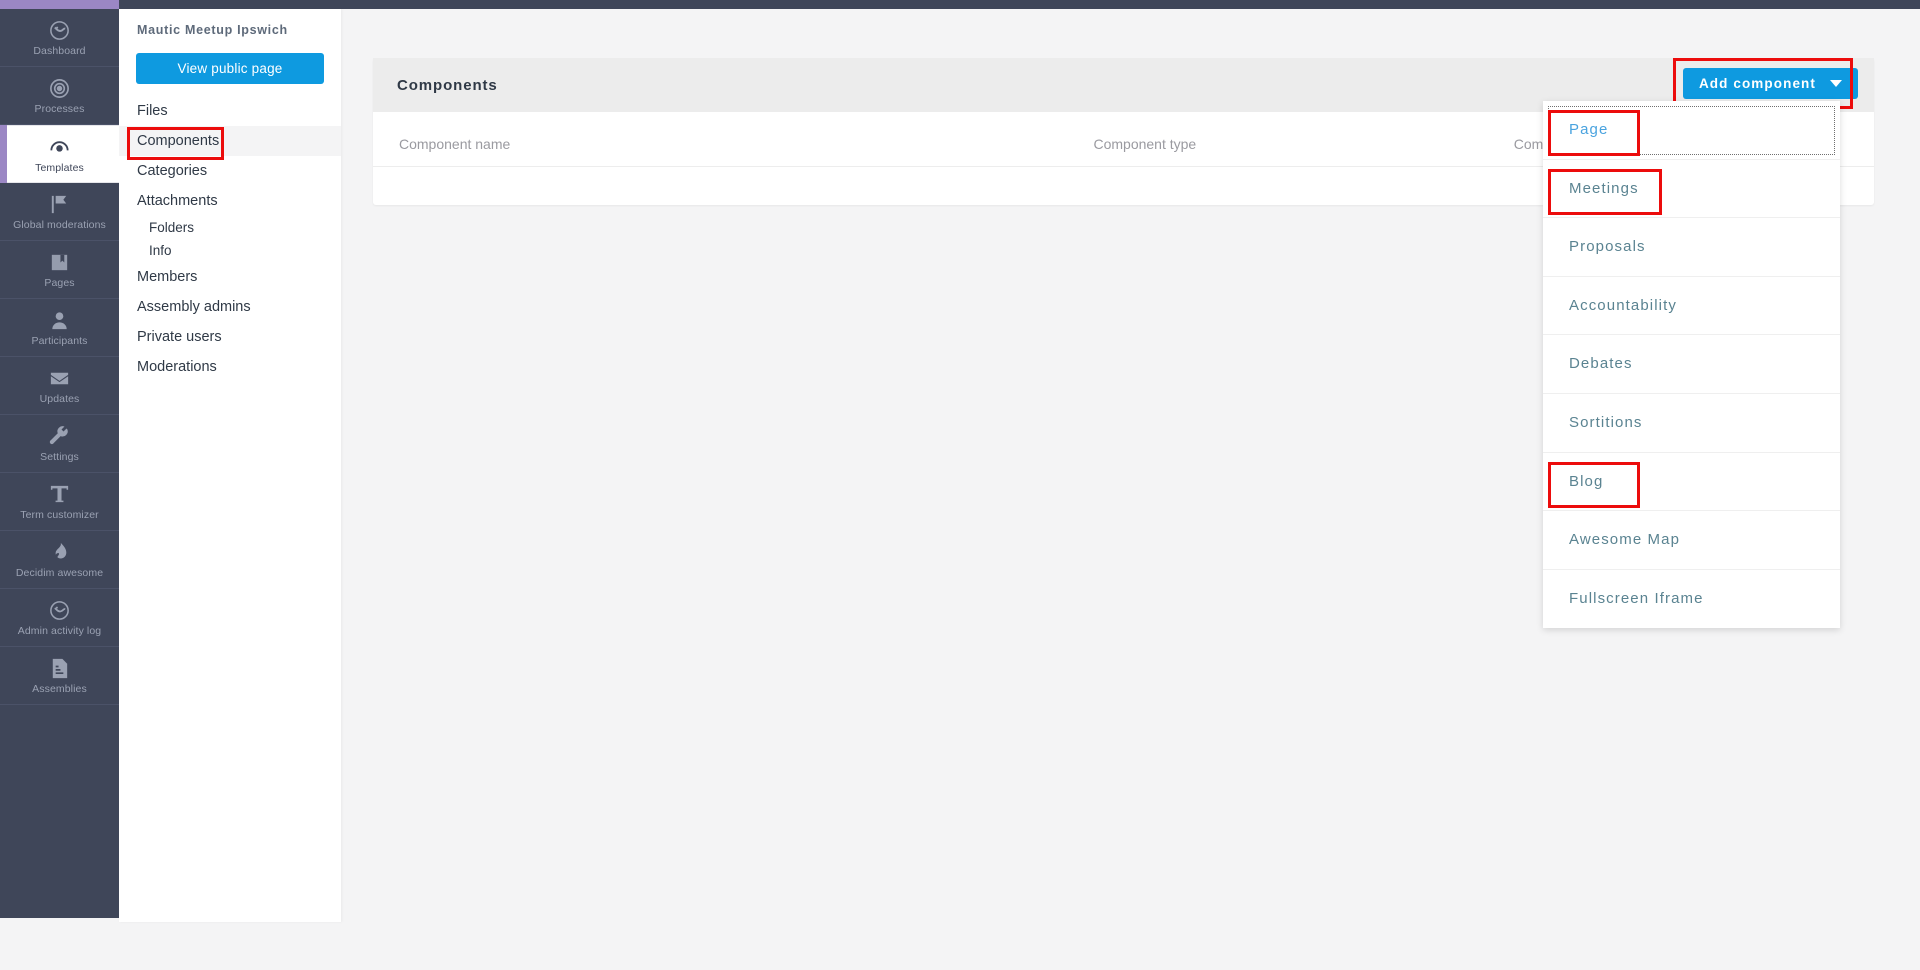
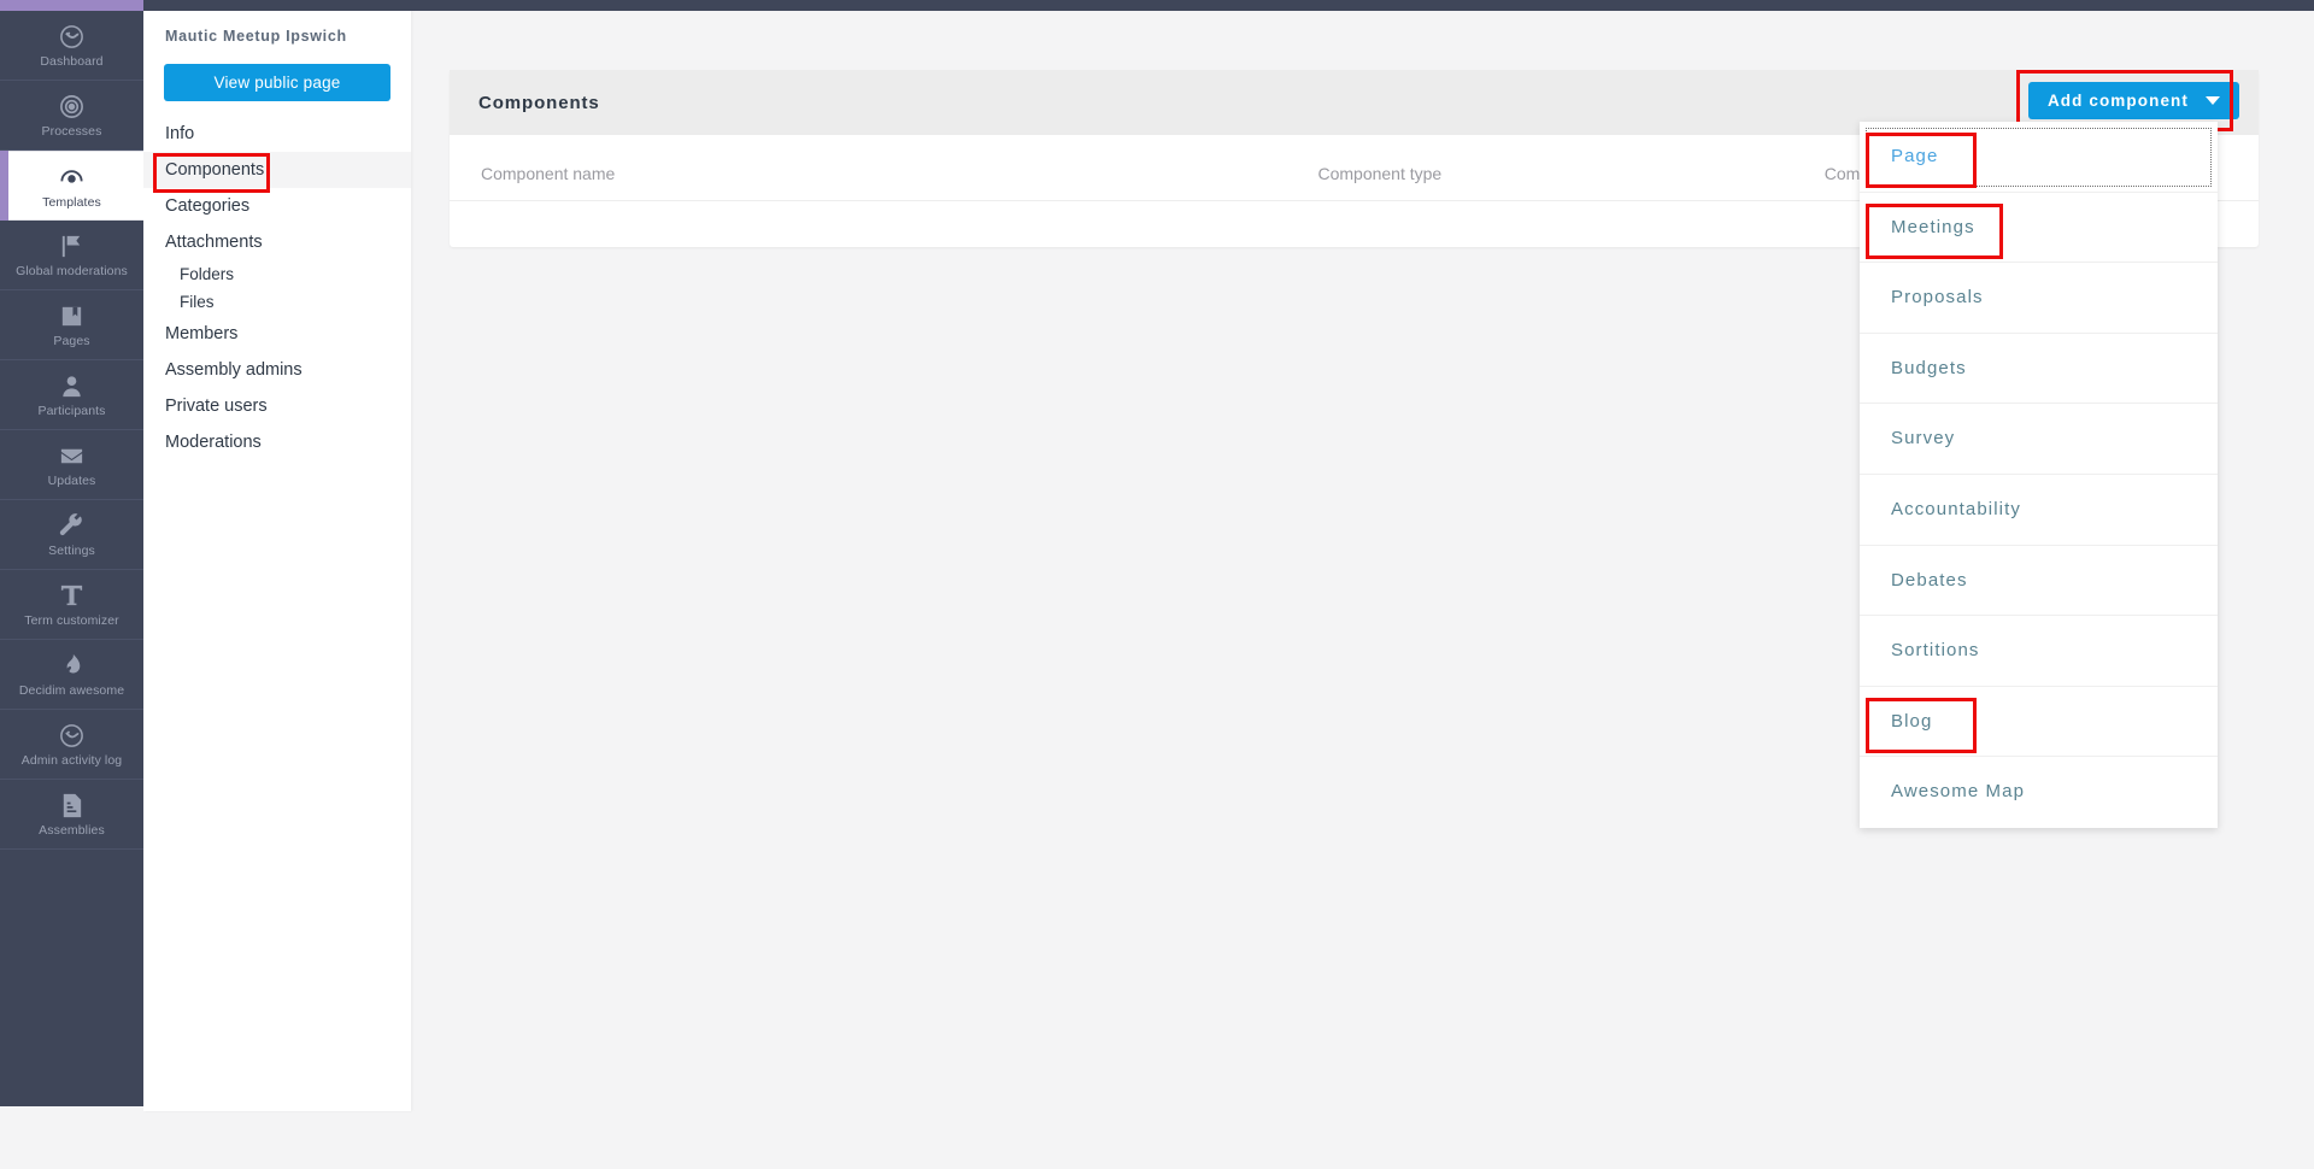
  Dashboard
  Processes
  Templates
  Global moderations
  Pages
  Participants
  Updates
  Settings
  Term customizer
  Decidim awesome
  Admin activity log
  Assemblies
  Mautic Meetup Ipswich
  View public page
- Files
+ Info
  Components
  Categories
  Attachments
  Folders
- Info
+ Files
  Members
  Assembly admins
  Private users
  Moderations
  Components
  Add component
  Component name	Component type	Com
  Page
  Meetings
  Proposals
+ Budgets
+ Survey
  Accountability
  Debates
  Sortitions
  Blog
  Awesome Map
- Fullscreen Iframe
